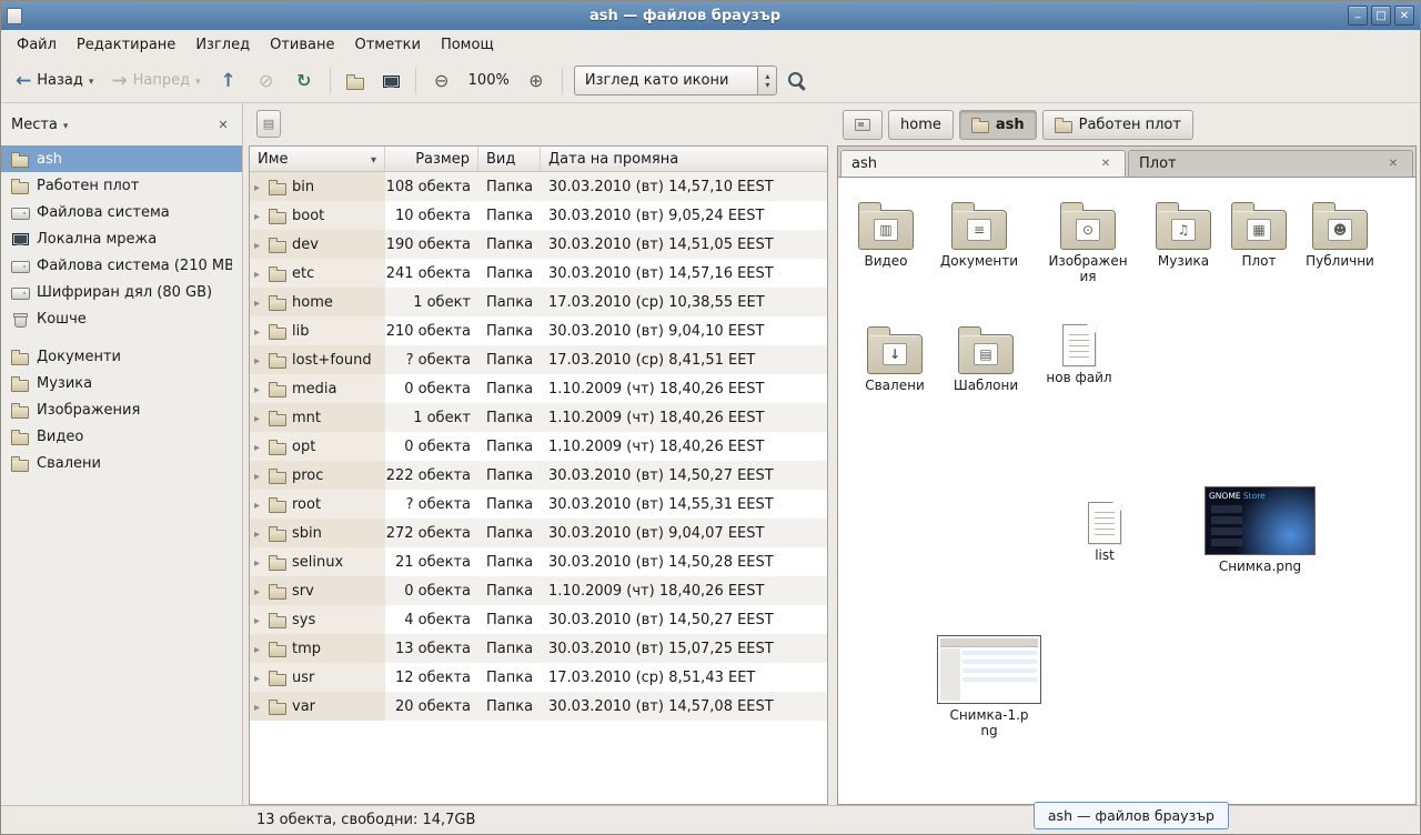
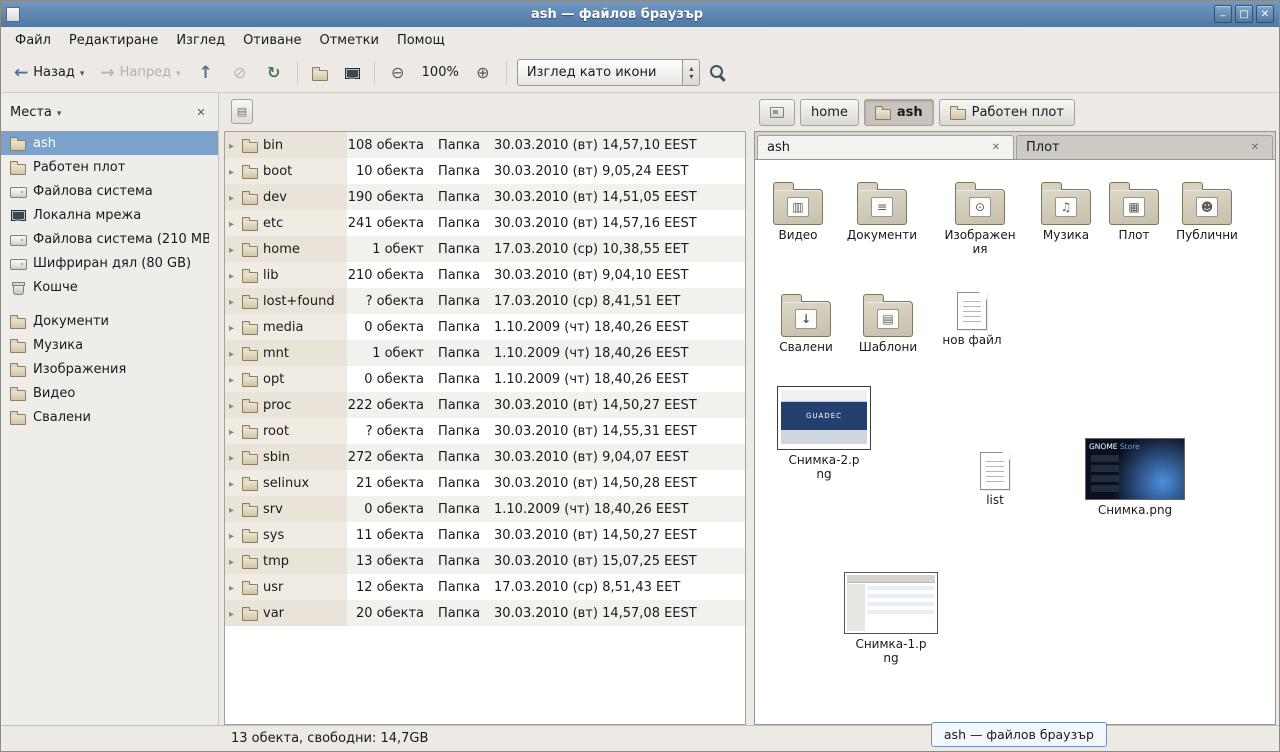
  ash — файлов браузър
  Файл
  Редактиране
  Изглед
  Отиване
  Отметки
  Помощ
  Назад
  Напред
  100%
  Изглед като икони
  Места
  ash
  Работен плот
  Файлова система
  Локална мрежа
  Файлова система (210 MB
  Шифриран дял (80 GB)
  Кошче
  Документи
  Музика
  Изображения
  Видео
  Свалени
- Име
- Размер
- Вид
- Дата на промяна
  bin
  108 обекта
  Папка
  30.03.2010 (вт) 14,57,10 EEST
  boot
  10 обекта
  Папка
  30.03.2010 (вт) 9,05,24 EEST
  dev
  190 обекта
  Папка
  30.03.2010 (вт) 14,51,05 EEST
  etc
  241 обекта
  Папка
  30.03.2010 (вт) 14,57,16 EEST
  home
  1 обект
  Папка
  17.03.2010 (ср) 10,38,55 EET
  lib
  210 обекта
  Папка
  30.03.2010 (вт) 9,04,10 EEST
  lost+found
  ? обекта
  Папка
  17.03.2010 (ср) 8,41,51 EET
  media
  0 обекта
  Папка
  1.10.2009 (чт) 18,40,26 EEST
  mnt
  1 обект
  Папка
  1.10.2009 (чт) 18,40,26 EEST
  opt
  0 обекта
  Папка
  1.10.2009 (чт) 18,40,26 EEST
  proc
  222 обекта
  Папка
  30.03.2010 (вт) 14,50,27 EEST
  root
  ? обекта
  Папка
  30.03.2010 (вт) 14,55,31 EEST
  sbin
  272 обекта
  Папка
  30.03.2010 (вт) 9,04,07 EEST
  selinux
  21 обекта
  Папка
  30.03.2010 (вт) 14,50,28 EEST
  srv
  0 обекта
  Папка
  1.10.2009 (чт) 18,40,26 EEST
  sys
- 4 обекта
+ 11 обекта
  Папка
  30.03.2010 (вт) 14,50,27 EEST
  tmp
  13 обекта
  Папка
  30.03.2010 (вт) 15,07,25 EEST
  usr
  12 обекта
  Папка
  17.03.2010 (ср) 8,51,43 EET
  var
  20 обекта
  Папка
  30.03.2010 (вт) 14,57,08 EEST
  home
  ash
  Работен плот
  ash
  Плот
  Видео
  Документи
  Изображения
  Музика
  Плот
  Публични
  Свалени
  Шаблони
  нов файл
+ GUADEC
+ Снимка-2.png
  list
  GNOME Store
  Снимка.png
  Снимка-1.png
  13 обекта, свободни: 14,7GB
  ash — файлов браузър
